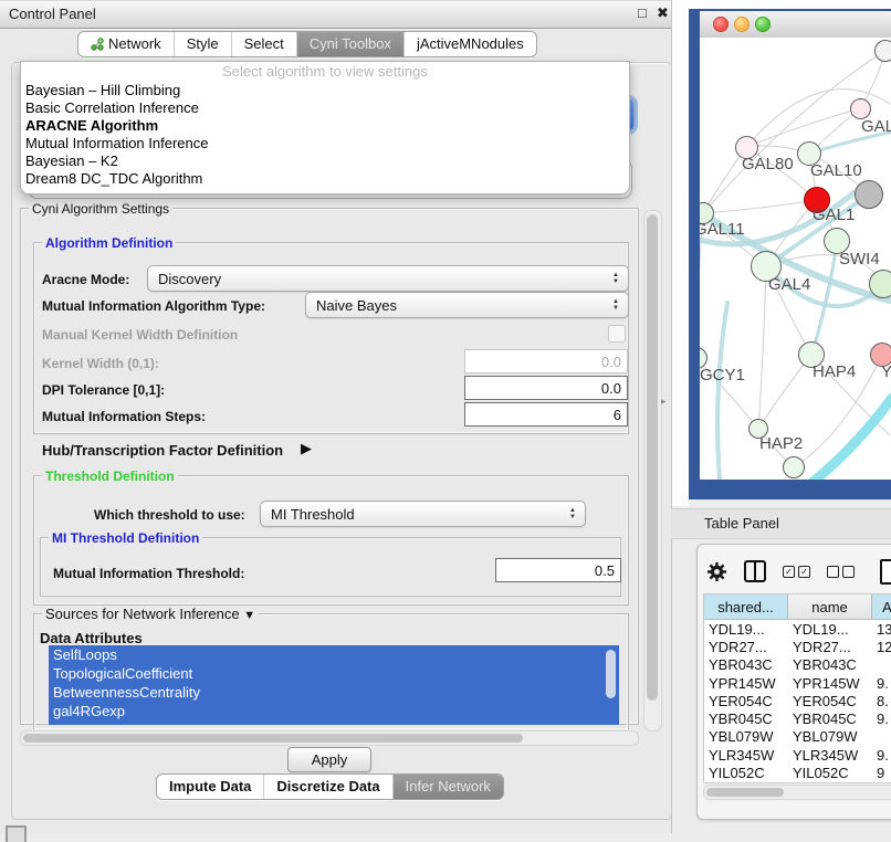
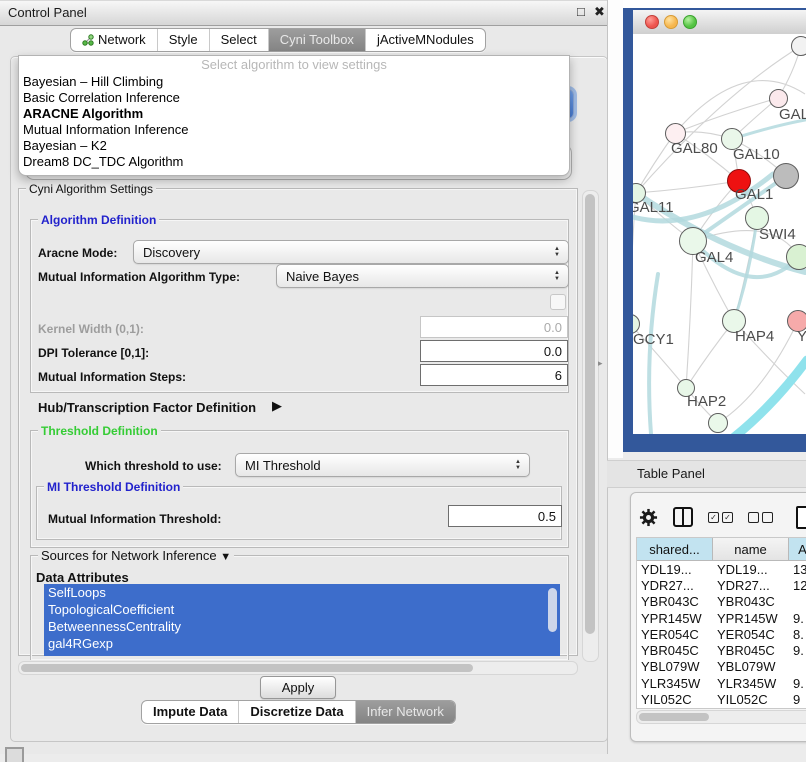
  Control Panel
  □
  ✖
  Network
  Style
  Select
  Cyni Toolbox
  jActiveMNodules
  Cyni Algorithm Settings
  Algorithm Definition
  Aracne Mode:
  Discovery
  Mutual Information Algorithm Type:
  Naive Bayes
- Manual Kernel Width Definition
  Kernel Width (0,1):
  0.0
  DPI Tolerance [0,1]:
  0.0
  Mutual Information Steps:
  6
  Hub/Transcription Factor Definition
  ▶
  Threshold Definition
  Which threshold to use:
  MI Threshold
  MI Threshold Definition
  Mutual Information Threshold:
  0.5
  Sources for Network Inference ▼
  Data Attributes
  SelfLoops
  TopologicalCoefficient
  BetweennessCentrality
  gal4RGexp
  Apply
  Impute Data
  Discretize Data
  Infer Network
  ▸
  Select algorithm to view settings
  Bayesian – Hill Climbing
  Basic Correlation Inference
  ARACNE Algorithm
  Mutual Information Inference
  Bayesian – K2
  Dream8 DC_TDC Algorithm
  GAL
  GAL80
  GAL10
  GAL1
  GAL11
  SWI4
  GAL4
  GCY1
  HAP4
  Y
  HAP2
  Table Panel
  ✓
  ✓
  shared...
  name
  A
  YDL19...
  YDL19...
  13
  YDR27...
  YDR27...
  12
  YBR043C
  YBR043C
  YPR145W
  YPR145W
  9.
  YER054C
  YER054C
  8.
  YBR045C
  YBR045C
  9.
  YBL079W
  YBL079W
  YLR345W
  YLR345W
  9.
  YIL052C
  YIL052C
  9
